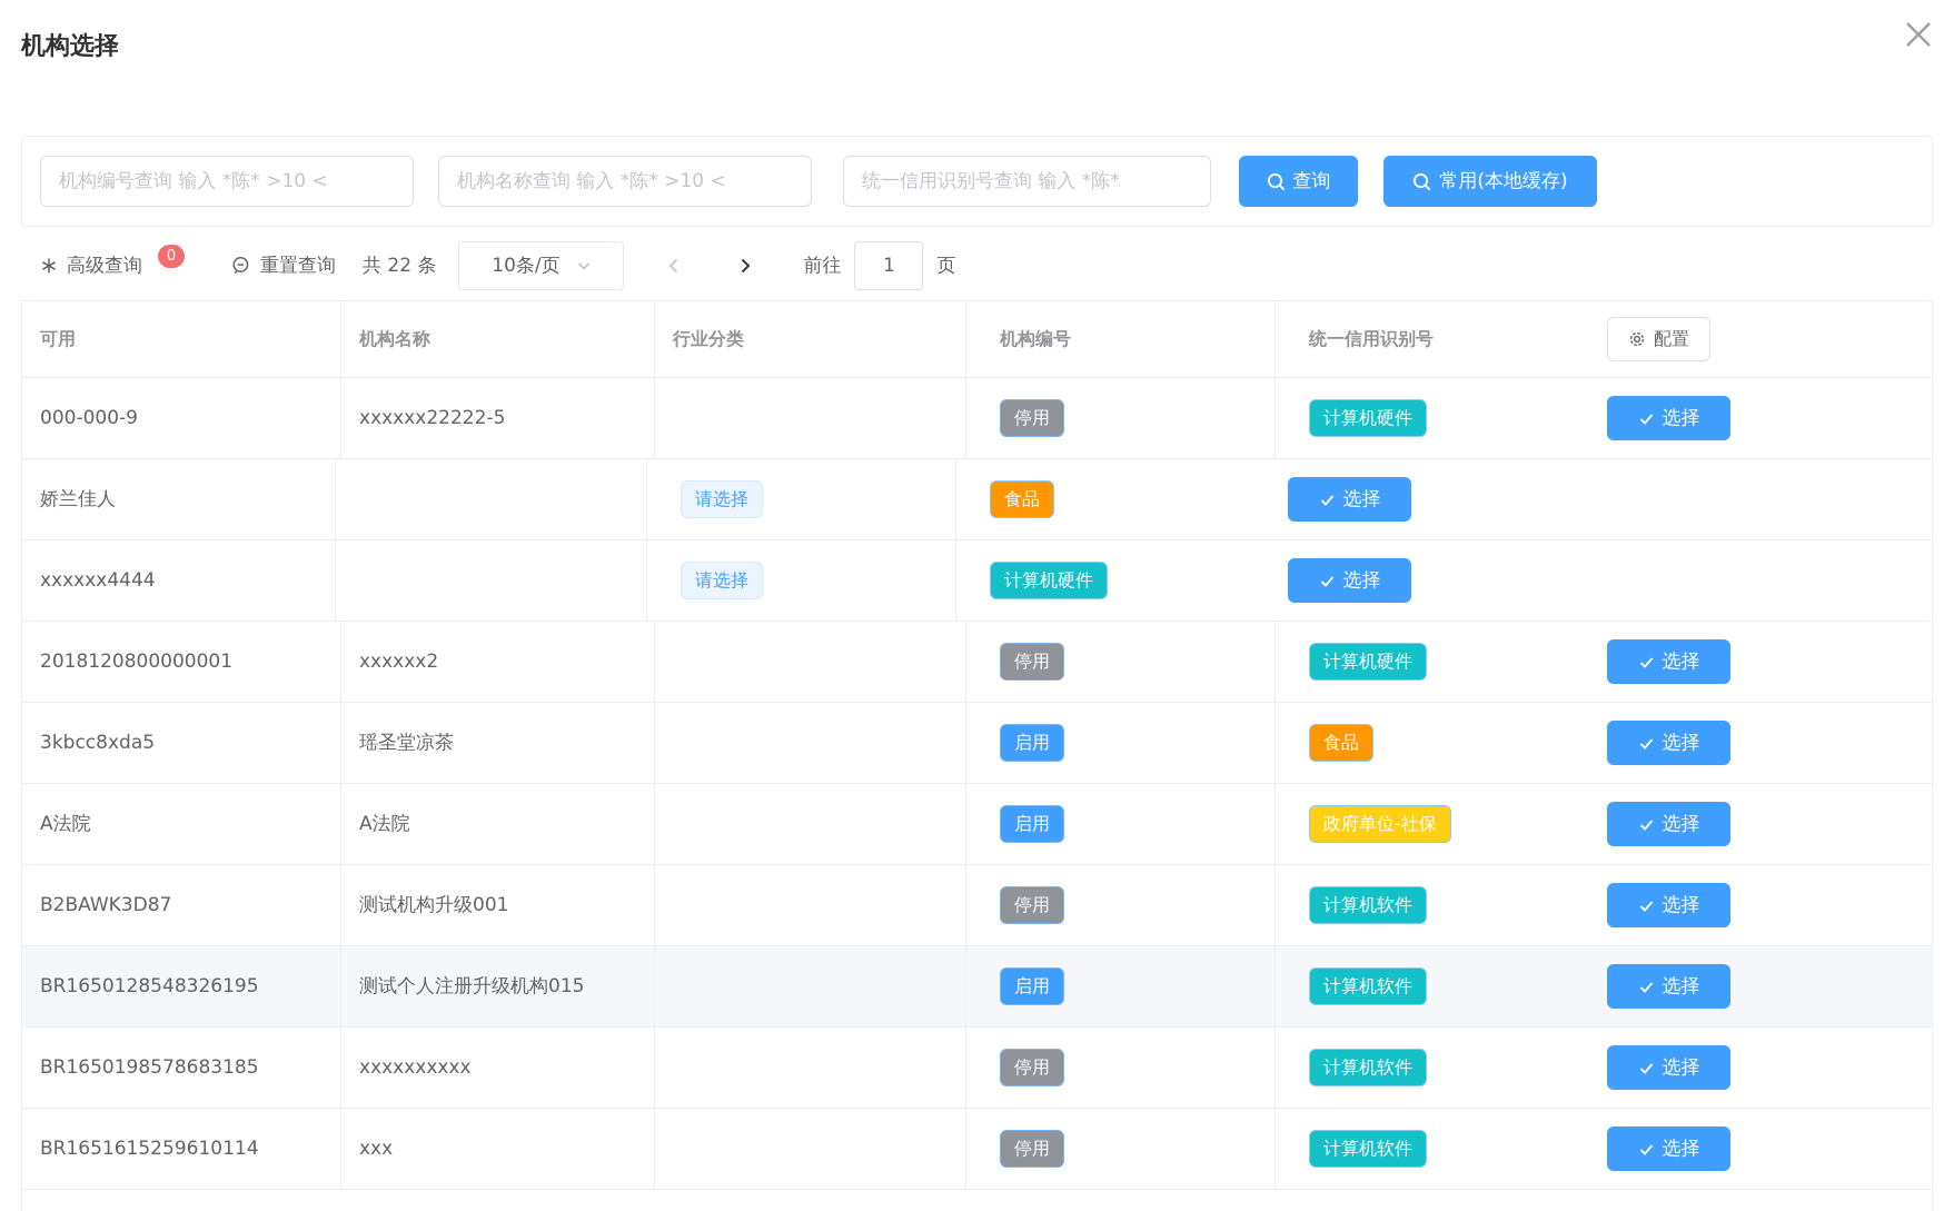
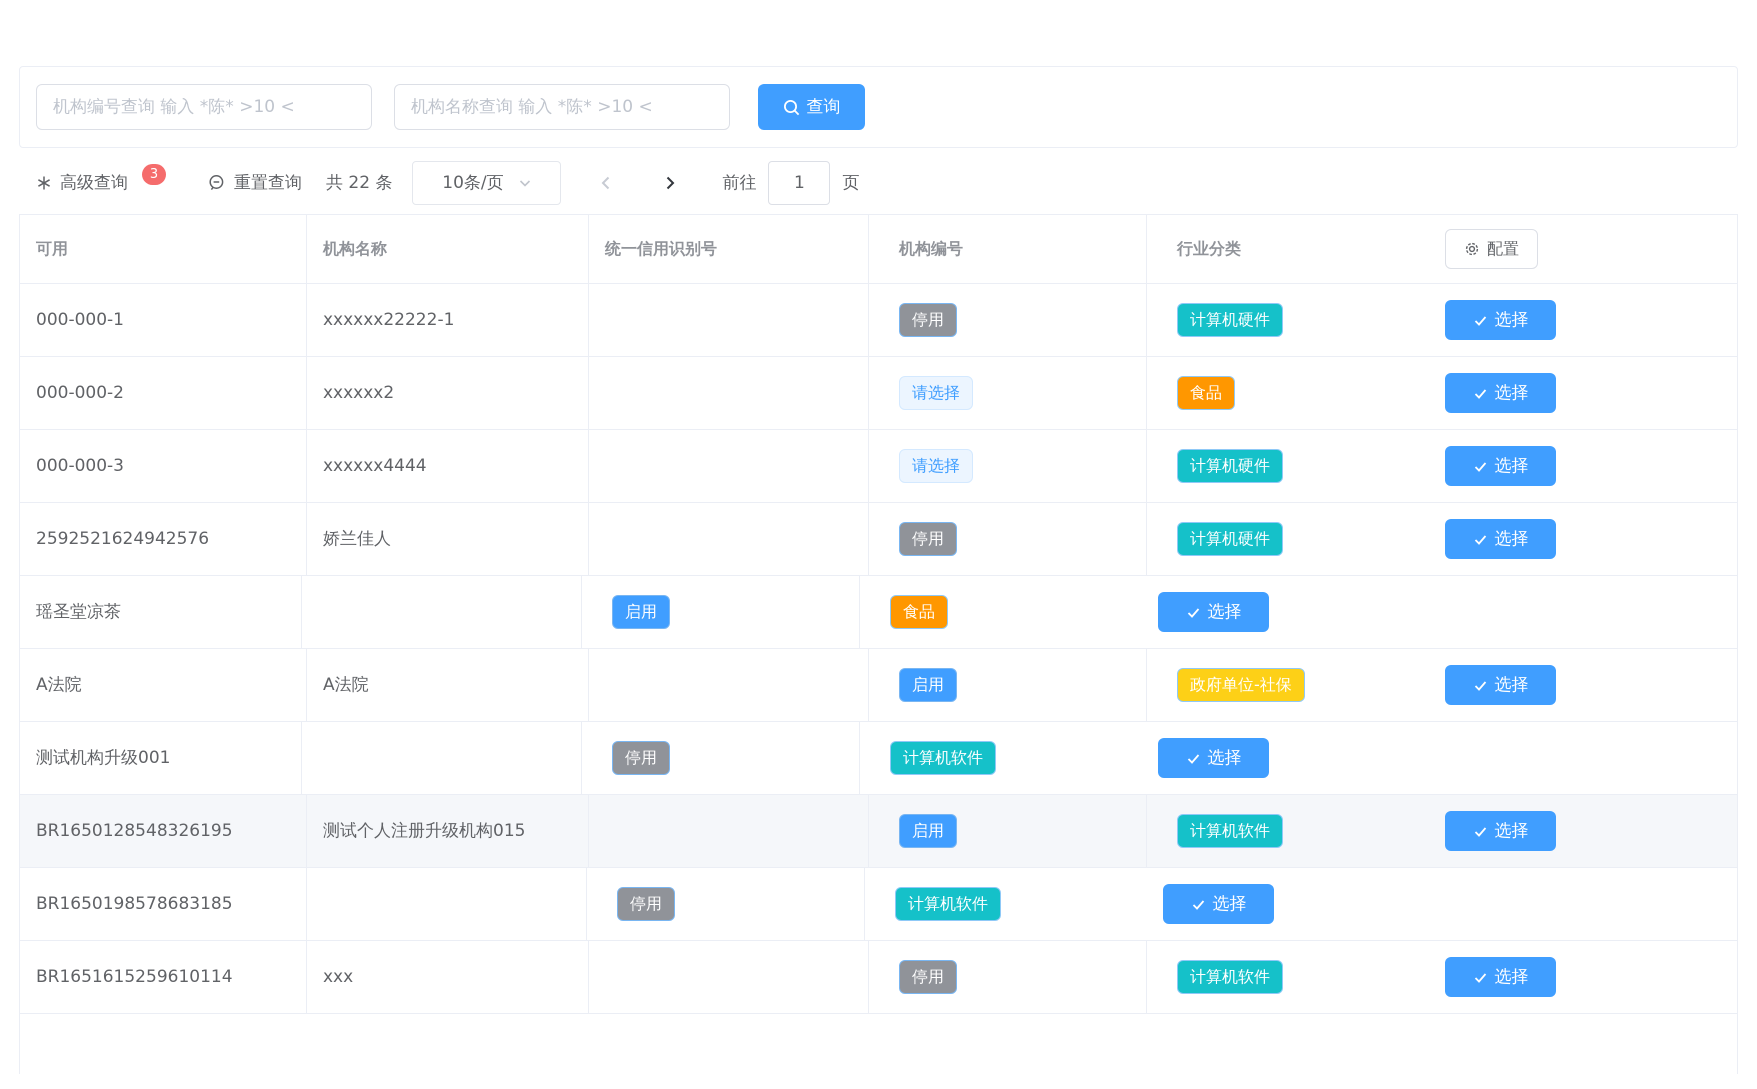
- 机构选择
  机构编号查询 输入 *陈* >10 <
  机构名称查询 输入 *陈* >10 <
- 统一信用识别号查询 输入 *陈*
  查询
- 常用(本地缓存)
  高级查询
- 0
+ 3
  重置查询
  共 22 条
  10条/页
  前往
  1
  页
  可用
  机构名称
- 行业分类
+ 统一信用识别号
  机构编号
- 统一信用识别号
+ 行业分类
  配置
- 000-000-9
+ 000-000-1
- xxxxxx22222-5
+ xxxxxx22222-1
  停用
  计算机硬件
  选择
+ 000-000-2
- 娇兰佳人
+ xxxxxx2
  请选择
  食品
  选择
+ 000-000-3
  xxxxxx4444
  请选择
  计算机硬件
  选择
- 2018120800000001
+ 2592521624942576
- xxxxxx2
+ 娇兰佳人
  停用
  计算机硬件
  选择
- 3kbcc8xda5
  瑶圣堂凉茶
  启用
  食品
  选择
  A法院
  A法院
  启用
  政府单位-社保
  选择
- B2BAWK3D87
  测试机构升级001
  停用
  计算机软件
  选择
  BR1650128548326195
  测试个人注册升级机构015
  启用
  计算机软件
  选择
  BR1650198578683185
- xxxxxxxxxx
  停用
  计算机软件
  选择
  BR1651615259610114
  xxx
  停用
  计算机软件
  选择
